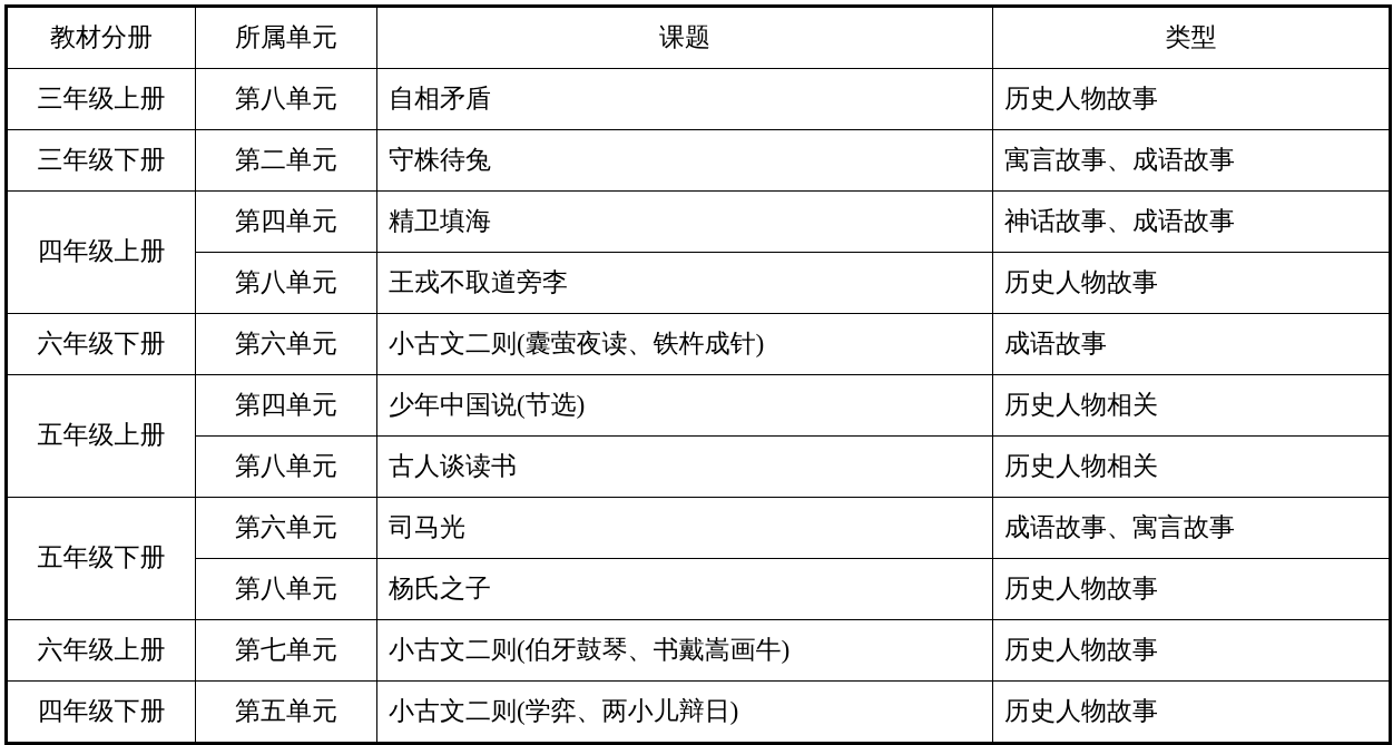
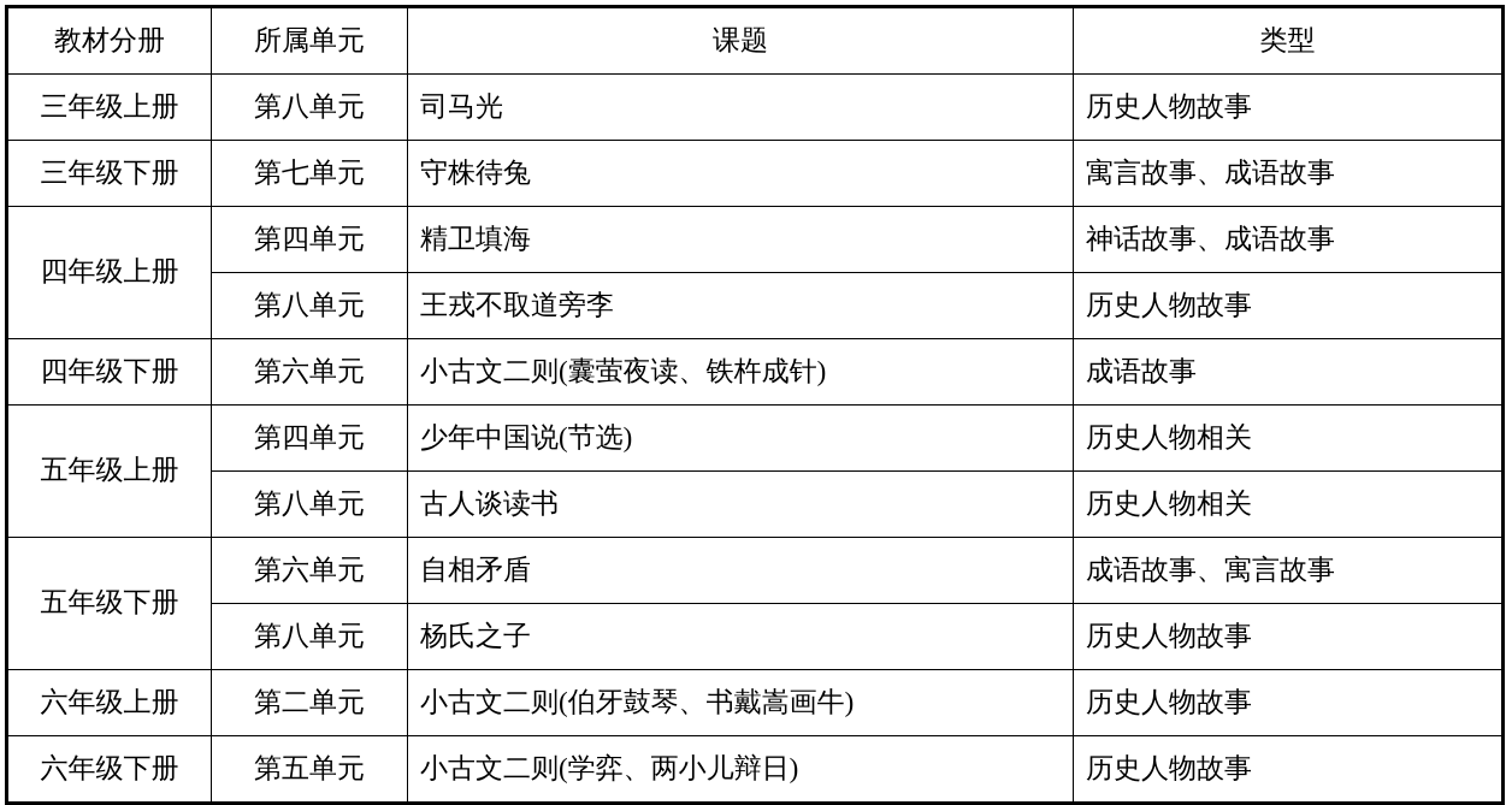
  教材分册	所属单元	课题	类型
- 三年级上册	第八单元	自相矛盾	历史人物故事
+ 三年级上册	第八单元	司马光	历史人物故事
- 三年级下册	第二单元	守株待兔	寓言故事、成语故事
+ 三年级下册	第七单元	守株待兔	寓言故事、成语故事
  四年级上册	第四单元	精卫填海	神话故事、成语故事
  第八单元	王戎不取道旁李	历史人物故事
- 六年级下册	第六单元	小古文二则(囊萤夜读、铁杵成针)	成语故事
+ 四年级下册	第六单元	小古文二则(囊萤夜读、铁杵成针)	成语故事
  五年级上册	第四单元	少年中国说(节选)	历史人物相关
  第八单元	古人谈读书	历史人物相关
- 五年级下册	第六单元	司马光	成语故事、寓言故事
+ 五年级下册	第六单元	自相矛盾	成语故事、寓言故事
  第八单元	杨氏之子	历史人物故事
- 六年级上册	第七单元	小古文二则(伯牙鼓琴、书戴嵩画牛)	历史人物故事
+ 六年级上册	第二单元	小古文二则(伯牙鼓琴、书戴嵩画牛)	历史人物故事
- 四年级下册	第五单元	小古文二则(学弈、两小儿辩日)	历史人物故事
+ 六年级下册	第五单元	小古文二则(学弈、两小儿辩日)	历史人物故事
